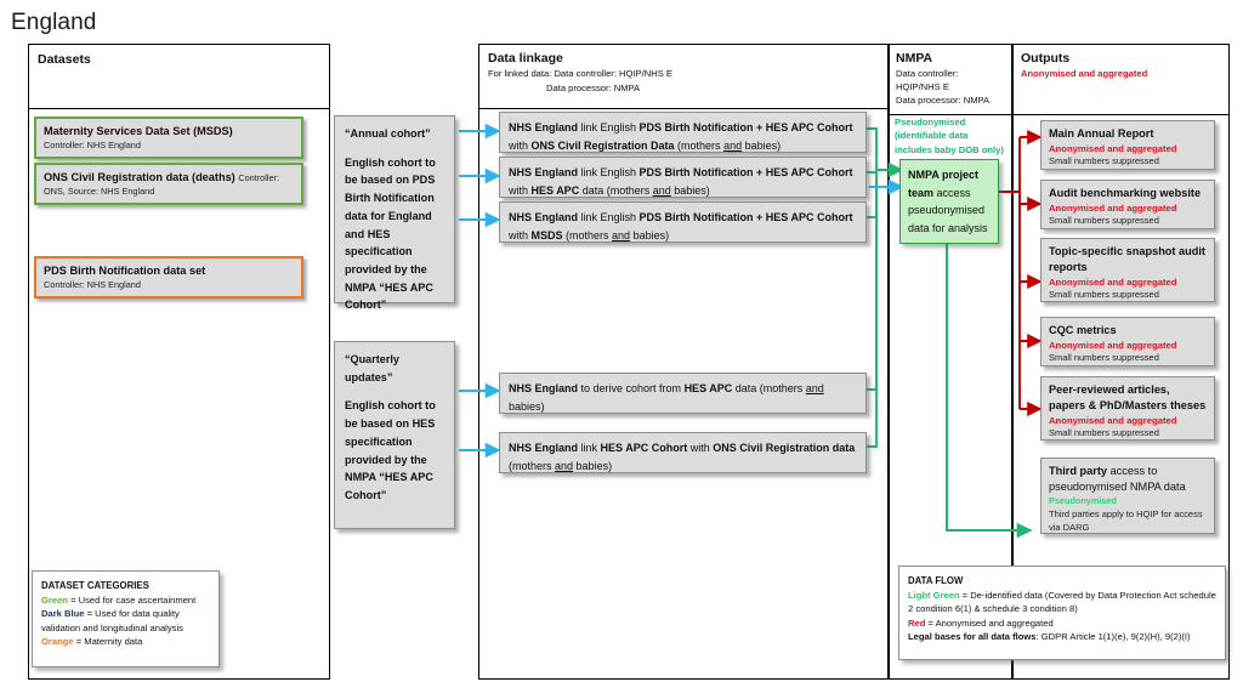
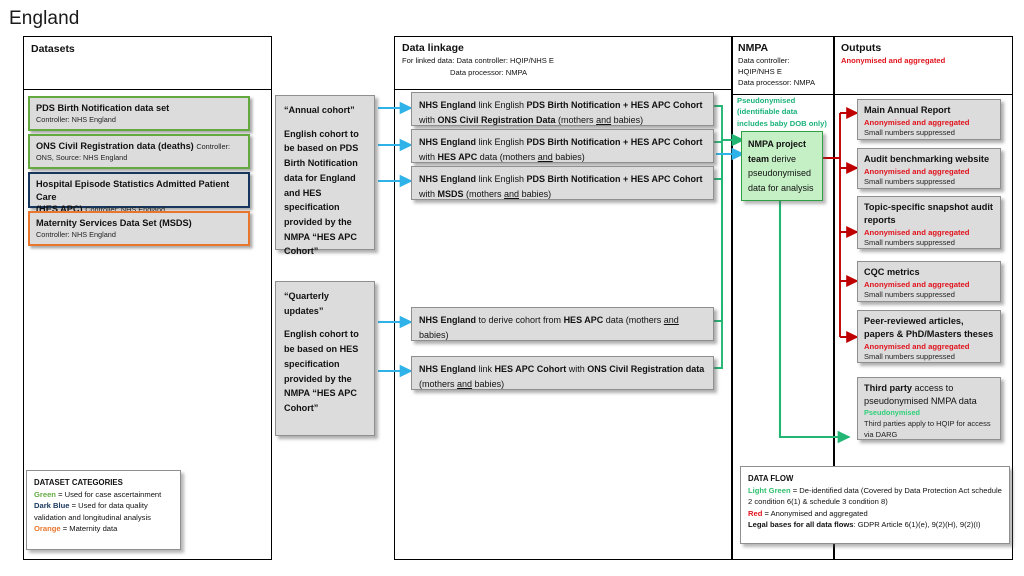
  England
  Datasets
  Data linkage
  For linked data: Data controller: HQIP/NHS E
  Data processor: NMPA
  NMPA
  Data controller:
  HQIP/NHS E
  Data processor: NMPA
  Outputs
  Anonymised and aggregated
- Maternity Services Data Set (MSDS)
+ PDS Birth Notification data set
  Controller: NHS England
  ONS Civil Registration data (deaths) Controller:
  ONS, Source: NHS England
+ Hospital Episode Statistics Admitted Patient Care
+ (HES APC) Controller: NHS England
- PDS Birth Notification data set
+ Maternity Services Data Set (MSDS)
  Controller: NHS England
  “Annual cohort” English cohort to be based on PDS Birth Notification data for England and HES specification provided by the NMPA “HES APC Cohort”
  “Quarterly updates” English cohort to be based on HES specification provided by the NMPA “HES APC Cohort”
  NHS England link English PDS Birth Notification + HES APC Cohort
  with ONS Civil Registration Data (mothers and babies)
  NHS England link English PDS Birth Notification + HES APC Cohort
  with HES APC data (mothers and babies)
  NHS England link English PDS Birth Notification + HES APC Cohort
  with MSDS (mothers and babies)
  NHS England to derive cohort from HES APC data (mothers and
  babies)
  NHS England link HES APC Cohort with ONS Civil Registration data
  (mothers and babies)
  Pseudonymised (identifiable data includes baby DOB only)
- NMPA project team access pseudonymised data for analysis
+ NMPA project team derive pseudonymised data for analysis
  Main Annual Report
  Anonymised and aggregated
  Small numbers suppressed
  Audit benchmarking website
  Anonymised and aggregated
  Small numbers suppressed
  Topic-specific snapshot audit reports
  Anonymised and aggregated
  Small numbers suppressed
  CQC metrics
  Anonymised and aggregated
  Small numbers suppressed
  Peer-reviewed articles, papers & PhD/Masters theses
  Anonymised and aggregated
  Small numbers suppressed
  Third party access to pseudonymised NMPA data
  Pseudonymised
  Third parties apply to HQIP for access via DARG
  DATASET CATEGORIES
  Green = Used for case ascertainment
  Dark Blue = Used for data quality validation and longitudinal analysis
  Orange = Maternity data
  DATA FLOW
  Light Green = De-identified data (Covered by Data Protection Act schedule 2 condition 6(1) & schedule 3 condition 8)
  Red = Anonymised and aggregated
- Legal bases for all data flows: GDPR Article 1(1)(e), 9(2)(H), 9(2)(I)
+ Legal bases for all data flows: GDPR Article 6(1)(e), 9(2)(H), 9(2)(I)
